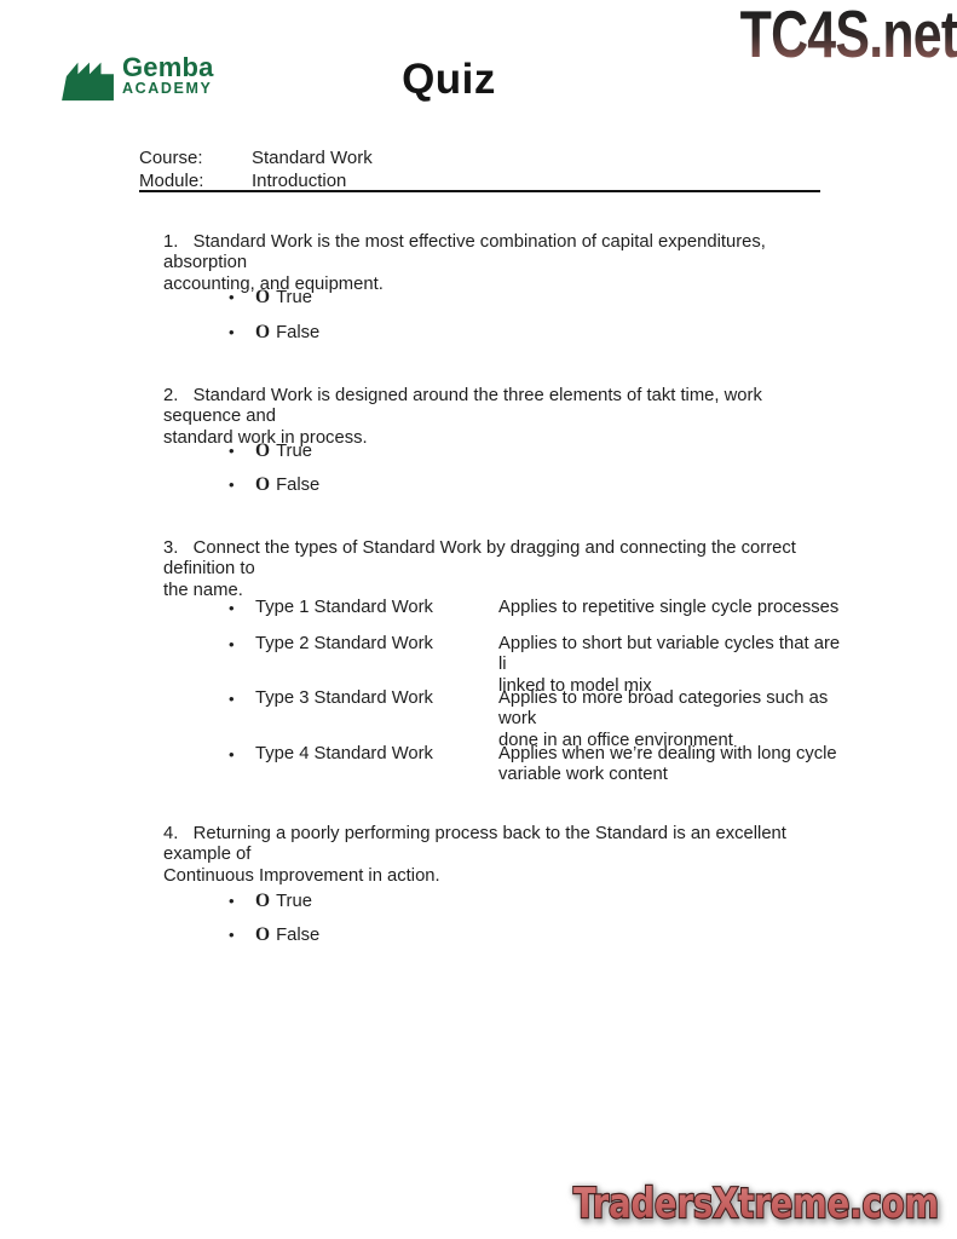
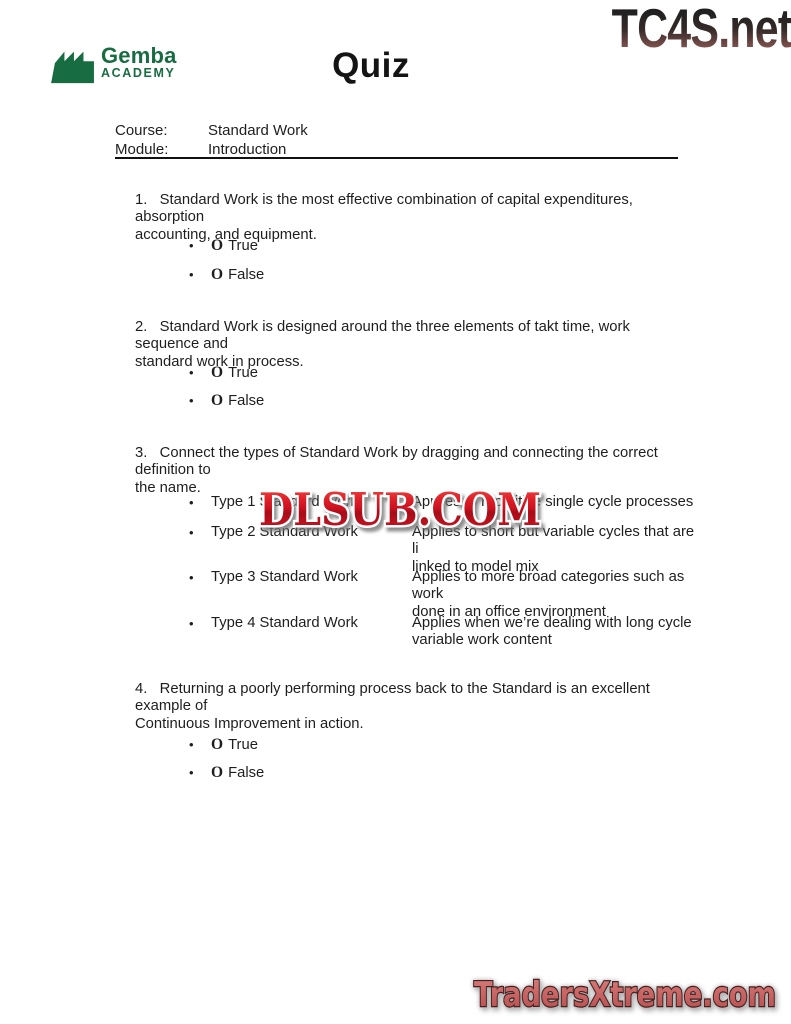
  TC4S.net
  Gemba
  ACADEMY
  Quiz
  Course:
  Standard Work
  Module:
  Introduction
  1. Standard Work is the most effective combination of capital expenditures, absorption
  accounting, and equipment.
  • O True
  • O False
  2. Standard Work is designed around the three elements of takt time, work sequence and
  standard work in process.
  • O True
  • O False
  3. Connect the types of Standard Work by dragging and connecting the correct definition to
  the name.
  •
  Type 1 Standard Work
  Applies to repetitive single cycle processes
  •
  Type 2 Standard Work
  Applies to short but variable cycles that are li
  linked to model mix
  •
  Type 3 Standard Work
  Applies to more broad categories such as work
  done in an office environment
  •
  Type 4 Standard Work
  Applies when we’re dealing with long cycle
  variable work content
  4. Returning a poorly performing process back to the Standard is an excellent example of
  Continuous Improvement in action.
  • O True
  • O False
+ DLSUB.COM
  TradersXtreme.com
